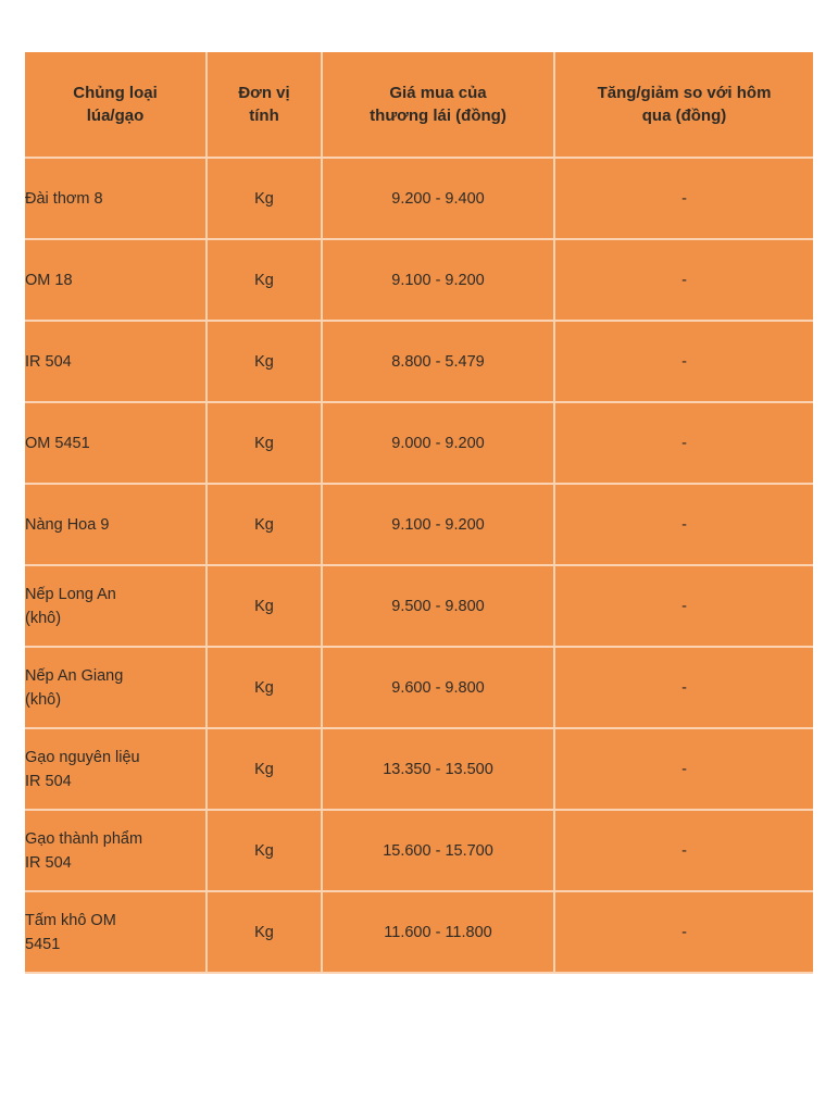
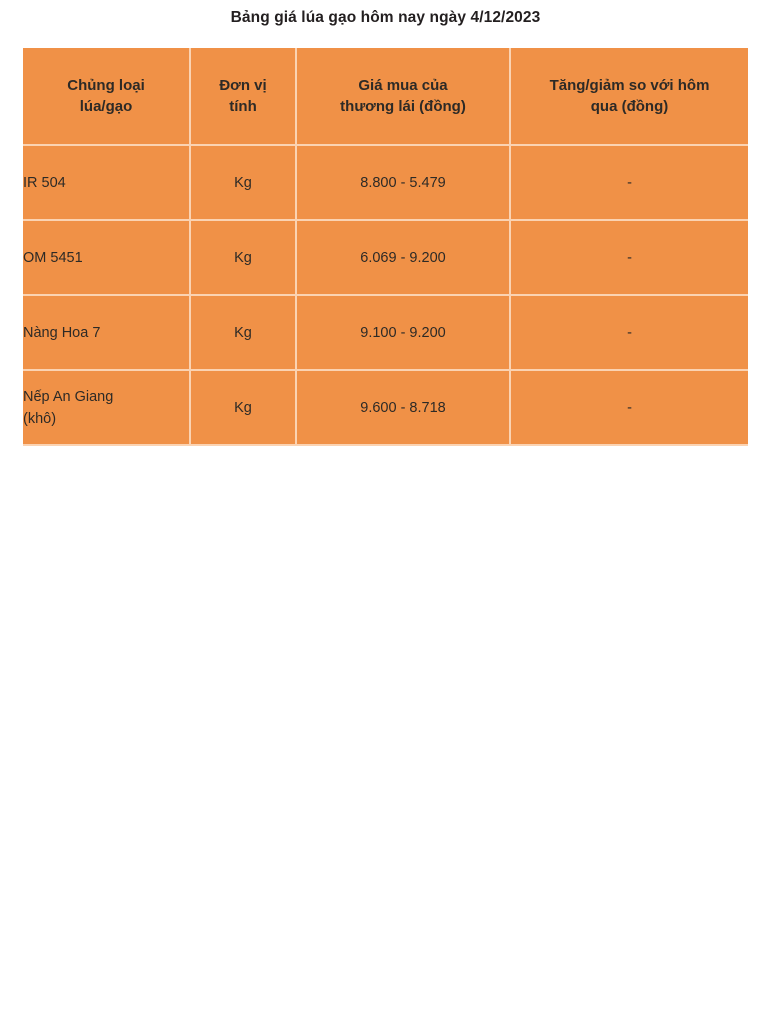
+ Bảng giá lúa gạo hôm nay ngày 4/12/2023
  Chủng loại lúa/gạo	Đơn vị tính	Giá mua của thương lái (đồng)	Tăng/giảm so với hôm qua (đồng)
- Đài thơm 8	Kg	9.200 - 9.400	-
- OM 18	Kg	9.100 - 9.200	-
  IR 504	Kg	8.800 - 5.479	-
- OM 5451	Kg	9.000 - 9.200	-
+ OM 5451	Kg	6.069 - 9.200	-
- Nàng Hoa 9	Kg	9.100 - 9.200	-
+ Nàng Hoa 7	Kg	9.100 - 9.200	-
- Nếp Long An(khô)	Kg	9.500 - 9.800	-
- Nếp An Giang(khô)	Kg	9.600 - 9.800	-
+ Nếp An Giang(khô)	Kg	9.600 - 8.718	-
- Gạo nguyên liệuIR 504	Kg	13.350 - 13.500	-
- Gạo thành phẩmIR 504	Kg	15.600 - 15.700	-
- Tấm khô OM5451	Kg	11.600 - 11.800	-
